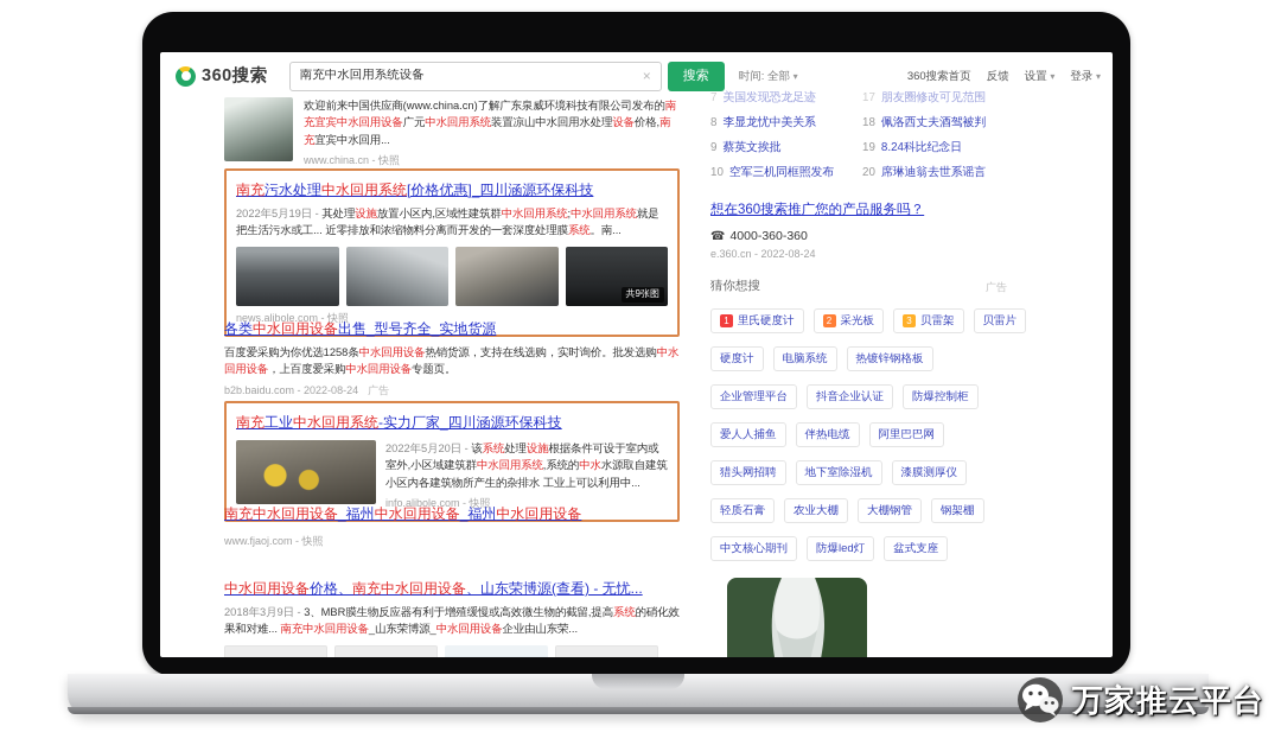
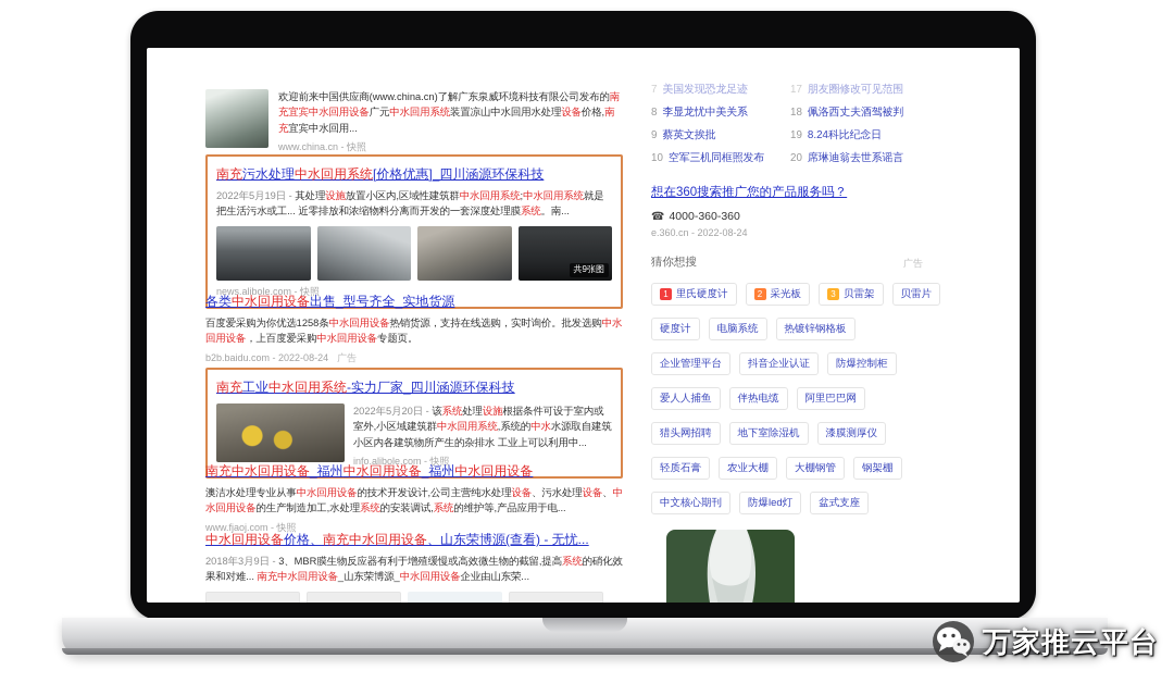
- 360搜索
- 南充中水回用系统设备
- ×
- 搜索
- 时间: 全部 ▾
- 360搜索首页
- 反馈
- 设置 ▾
- 登录 ▾
  欢迎前来中国供应商(www.china.cn)了解广东泉威环境科技有限公司发布的南充宜宾中水回用设备广元中水回用系统装置凉山中水回用水处理设备价格,南充宜宾中水回用...
  www.china.cn - 快照
  南充污水处理中水回用系统[价格优惠]_四川涵源环保科技
  2022年5月19日 - 其处理设施放置小区内,区域性建筑群中水回用系统;中水回用系统就是把生活污水或工... 近零排放和浓缩物料分离而开发的一套深度处理膜系统。南...
  共9张图
  news.alibole.com - 快照
  各类中水回用设备出售_型号齐全_实地货源
  百度爱采购为你优选1258条中水回用设备热销货源，支持在线选购，实时询价。批发选购中水回用设备，上百度爱采购中水回用设备专题页。
  b2b.baidu.com - 2022-08-24 广告
  南充工业中水回用系统-实力厂家_四川涵源环保科技
  2022年5月20日 - 该系统处理设施根据条件可设于室内或室外,小区域建筑群中水回用系统,系统的中水水源取自建筑小区内各建筑物所产生的杂排水 工业上可以利用中...
  info.alibole.com - 快照
  南充中水回用设备_福州中水回用设备_福州中水回用设备
+ 澳洁水处理专业从事中水回用设备的技术开发设计,公司主营纯水处理设备、污水处理设备、中水回用设备的生产制造加工,水处理系统的安装调试,系统的维护等,产品应用于电...
  www.fjaoj.com - 快照
  中水回用设备价格、南充中水回用设备、山东荣博源(查看) - 无忧...
  2018年3月9日 - 3、MBR膜生物反应器有利于增殖缓慢或高效微生物的截留,提高系统的硝化效果和对难... 南充中水回用设备_山东荣博源_中水回用设备企业由山东荣...
  7 美国发现恐龙足迹
  17 朋友圈修改可见范围
  8 李显龙忧中美关系
  18 佩洛西丈夫酒驾被判
  9 蔡英文挨批
  19 8.24科比纪念日
  10 空军三机同框照发布
  20 席琳迪翁去世系谣言
  想在360搜索推广您的产品服务吗？
  ☎ 4000-360-360
  e.360.cn - 2022-08-24
  猜你想搜
  广告
  1
  里氏硬度计
  2
  采光板
  3
  贝雷架
  贝雷片
  硬度计
  电脑系统
  热镀锌钢格板
  企业管理平台
  抖音企业认证
  防爆控制柜
  爱人人捕鱼
  伴热电缆
  阿里巴巴网
  猎头网招聘
  地下室除湿机
  漆膜测厚仪
  轻质石膏
  农业大棚
  大棚钢管
  钢架棚
  中文核心期刊
  防爆led灯
  盆式支座
  万家推云平台
